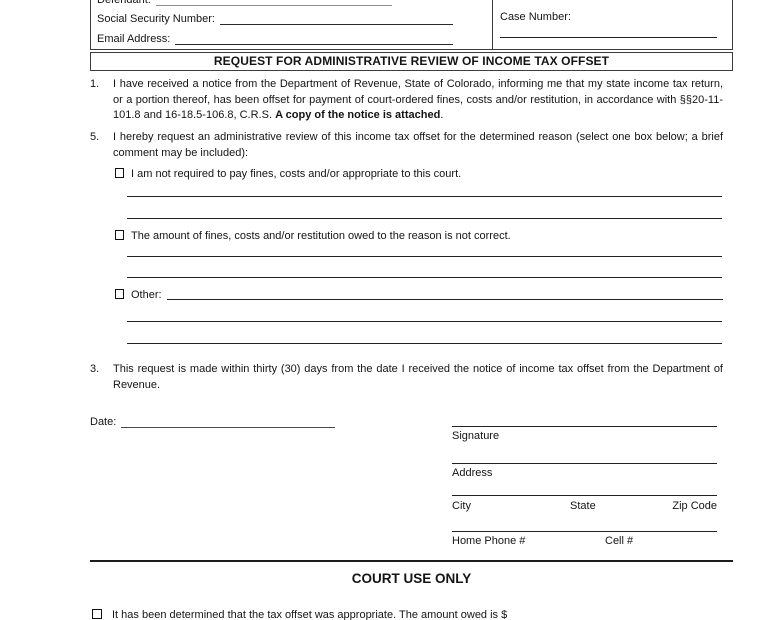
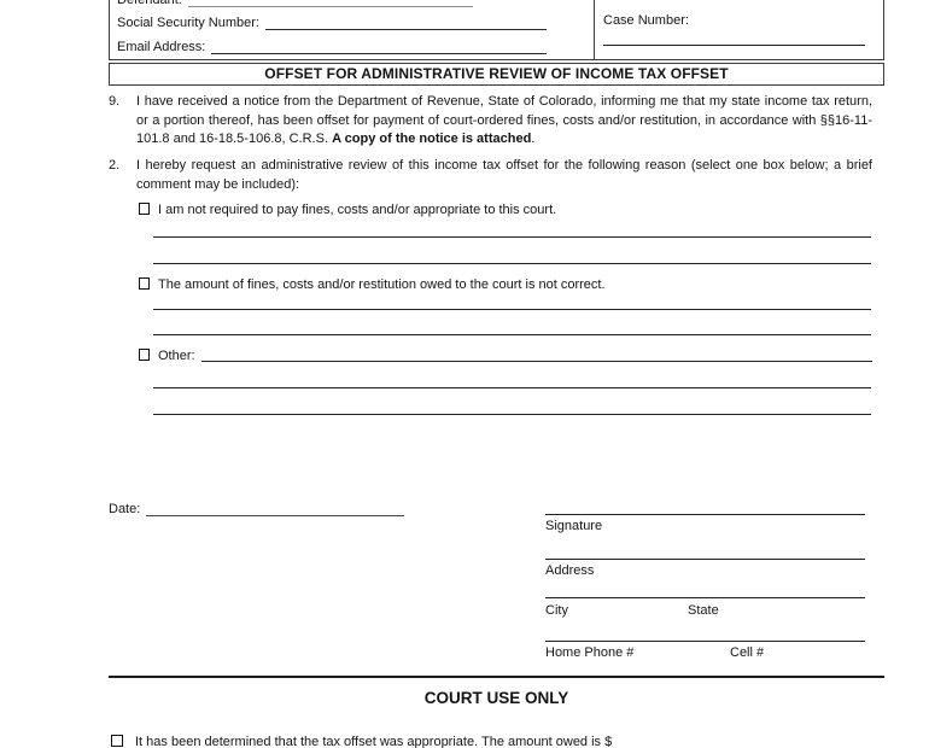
  Defendant:
  Social Security Number:
  Email Address:
  Case Number:
- REQUEST FOR ADMINISTRATIVE REVIEW OF INCOME TAX OFFSET
+ OFFSET FOR ADMINISTRATIVE REVIEW OF INCOME TAX OFFSET
- 1.
+ 9.
- I have received a notice from the Department of Revenue, State of Colorado, informing me that my state income tax return, or a portion thereof, has been offset for payment of court-ordered fines, costs and/or restitution, in accordance with §§20-11-101.8 and 16-18.5-106.8, C.R.S. A copy of the notice is attached.
+ I have received a notice from the Department of Revenue, State of Colorado, informing me that my state income tax return, or a portion thereof, has been offset for payment of court-ordered fines, costs and/or restitution, in accordance with §§16-11-101.8 and 16-18.5-106.8, C.R.S. A copy of the notice is attached.
- 5.
+ 2.
- I hereby request an administrative review of this income tax offset for the determined reason (select one box below; a brief comment may be included):
+ I hereby request an administrative review of this income tax offset for the following reason (select one box below; a brief comment may be included):
  I am not required to pay fines, costs and/or appropriate to this court.
- The amount of fines, costs and/or restitution owed to the reason is not correct.
+ The amount of fines, costs and/or restitution owed to the court is not correct.
  Other:
- 3.
- This request is made within thirty (30) days from the date I received the notice of income tax offset from the Department of Revenue.
  Date:
  Signature
  Address
  City
  State
- Zip Code
  Home Phone #
  Cell #
  COURT USE ONLY
  It has been determined that the tax offset was appropriate. The amount owed is $
